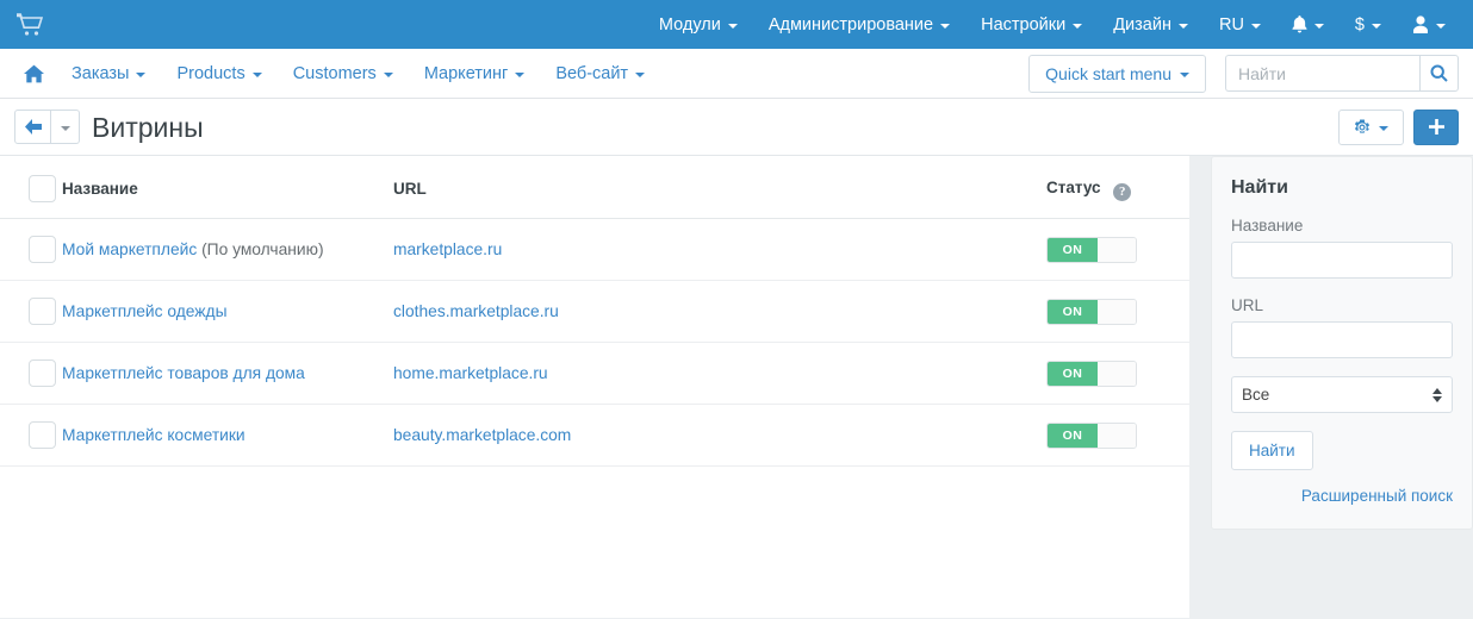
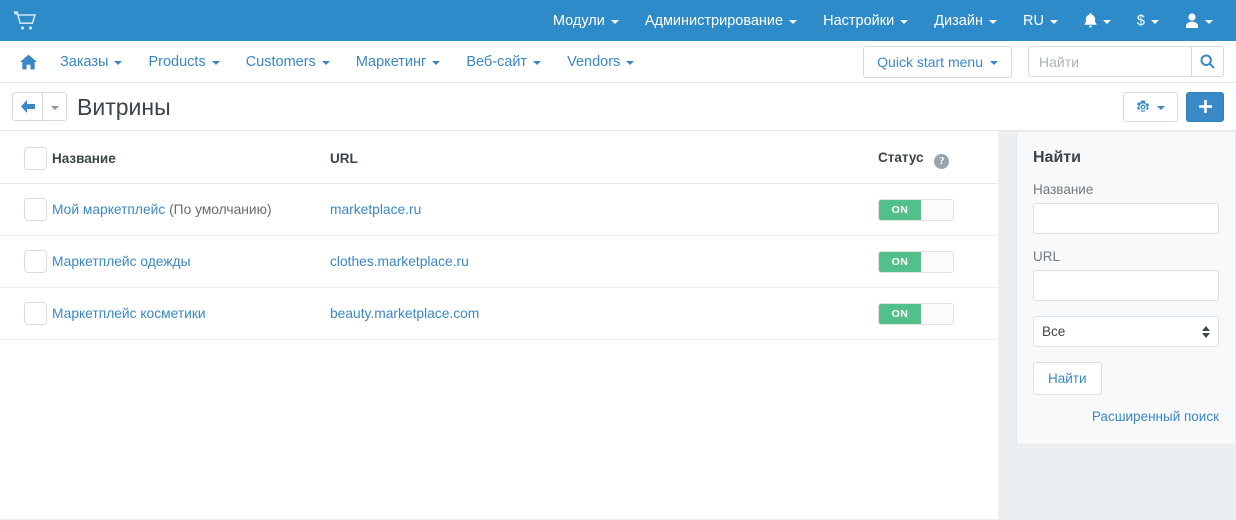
  Модули
  Администрирование
  Настройки
  Дизайн
  RU
  $
  Заказы
  Products
  Customers
  Маркетинг
  Веб-сайт
+ Vendors
  Quick start menu
  Найти
  Витрины
  	Название	URL	Статус ?
  	Мой маркетплейс (По умолчанию)	marketplace.ru	ON
  	Маркетплейс одежды	clothes.marketplace.ru	ON
- 	Маркетплейс товаров для дома	home.marketplace.ru	ON
  	Маркетплейс косметики	beauty.marketplace.com	ON
  Найти
  Название
  URL
  Все
  Найти
  Расширенный поиск
